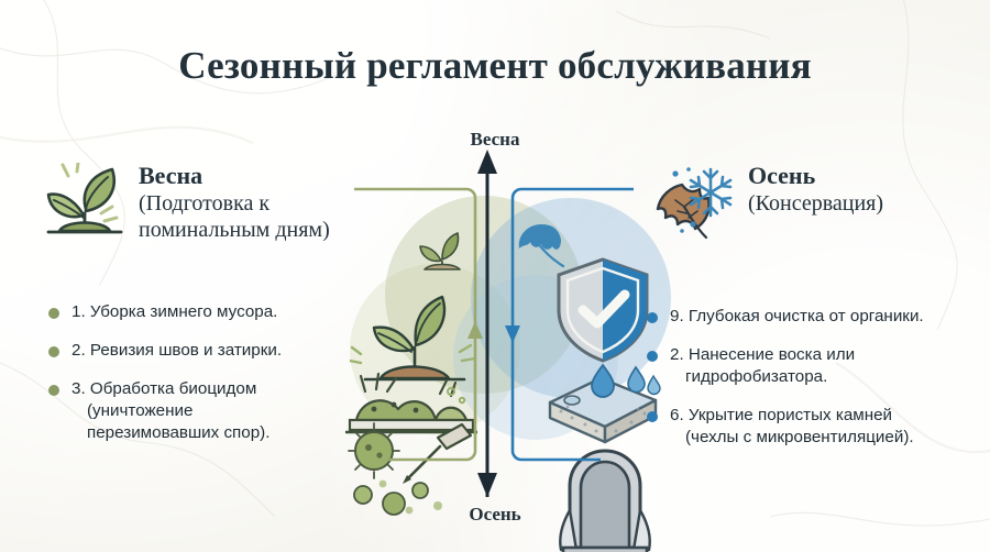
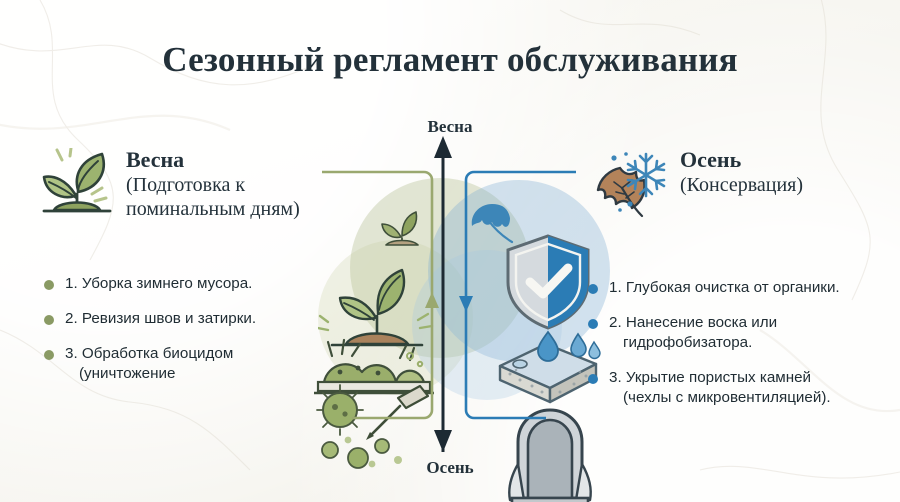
  Сезонный регламент обслуживания
  Весна
  Осень
  Весна
  (Подготовка к
  поминальным дням)
  Осень
  (Консервация)
  1. Уборка зимнего мусора.
  2. Ревизия швов и затирки.
  3. Обработка биоцидом
  (уничтожение
- перезимовавших спор).
- 9. Глубокая очистка от органики.
+ 1. Глубокая очистка от органики.
  2. Нанесение воска или
  гидрофобизатора.
- 6. Укрытие пористых камней
+ 3. Укрытие пористых камней
  (чехлы с микровентиляцией).
